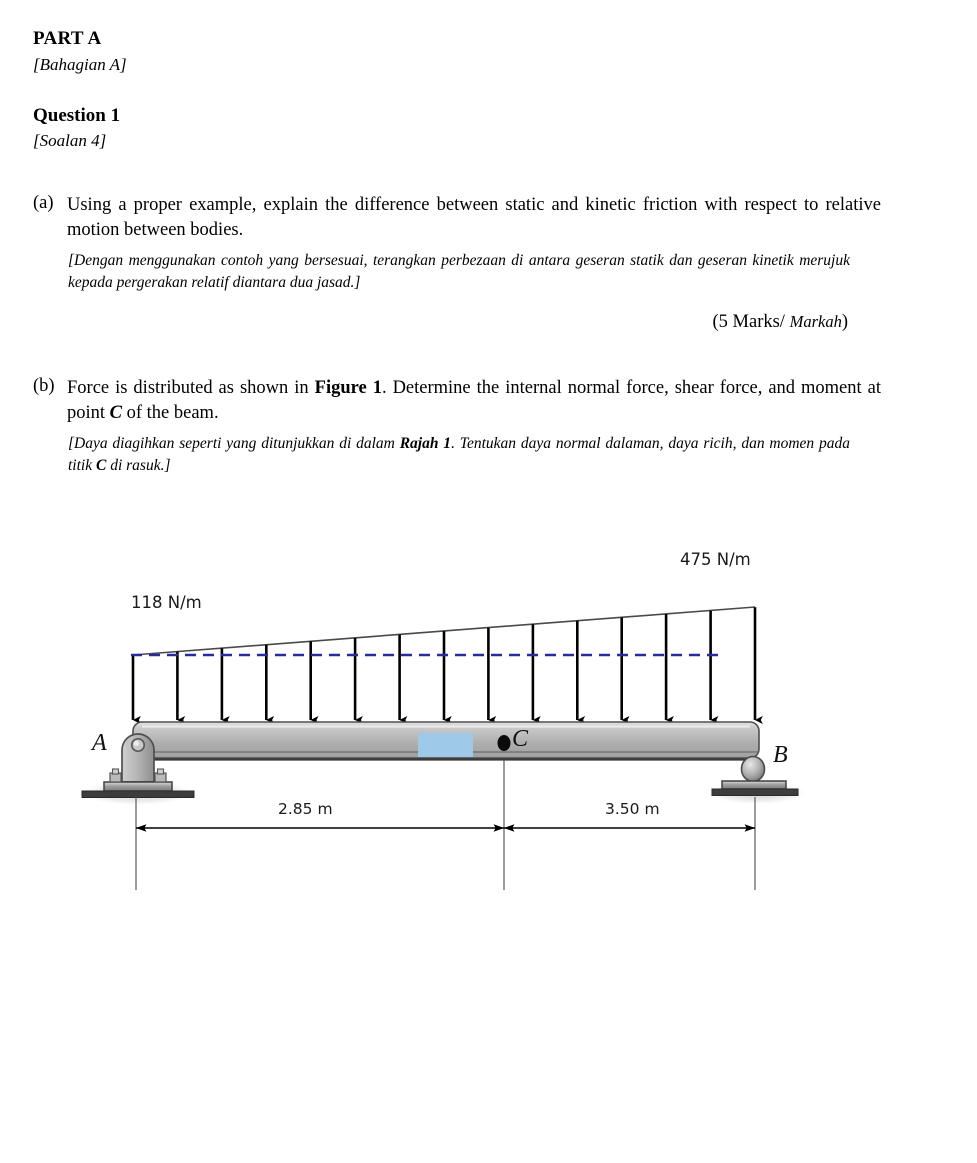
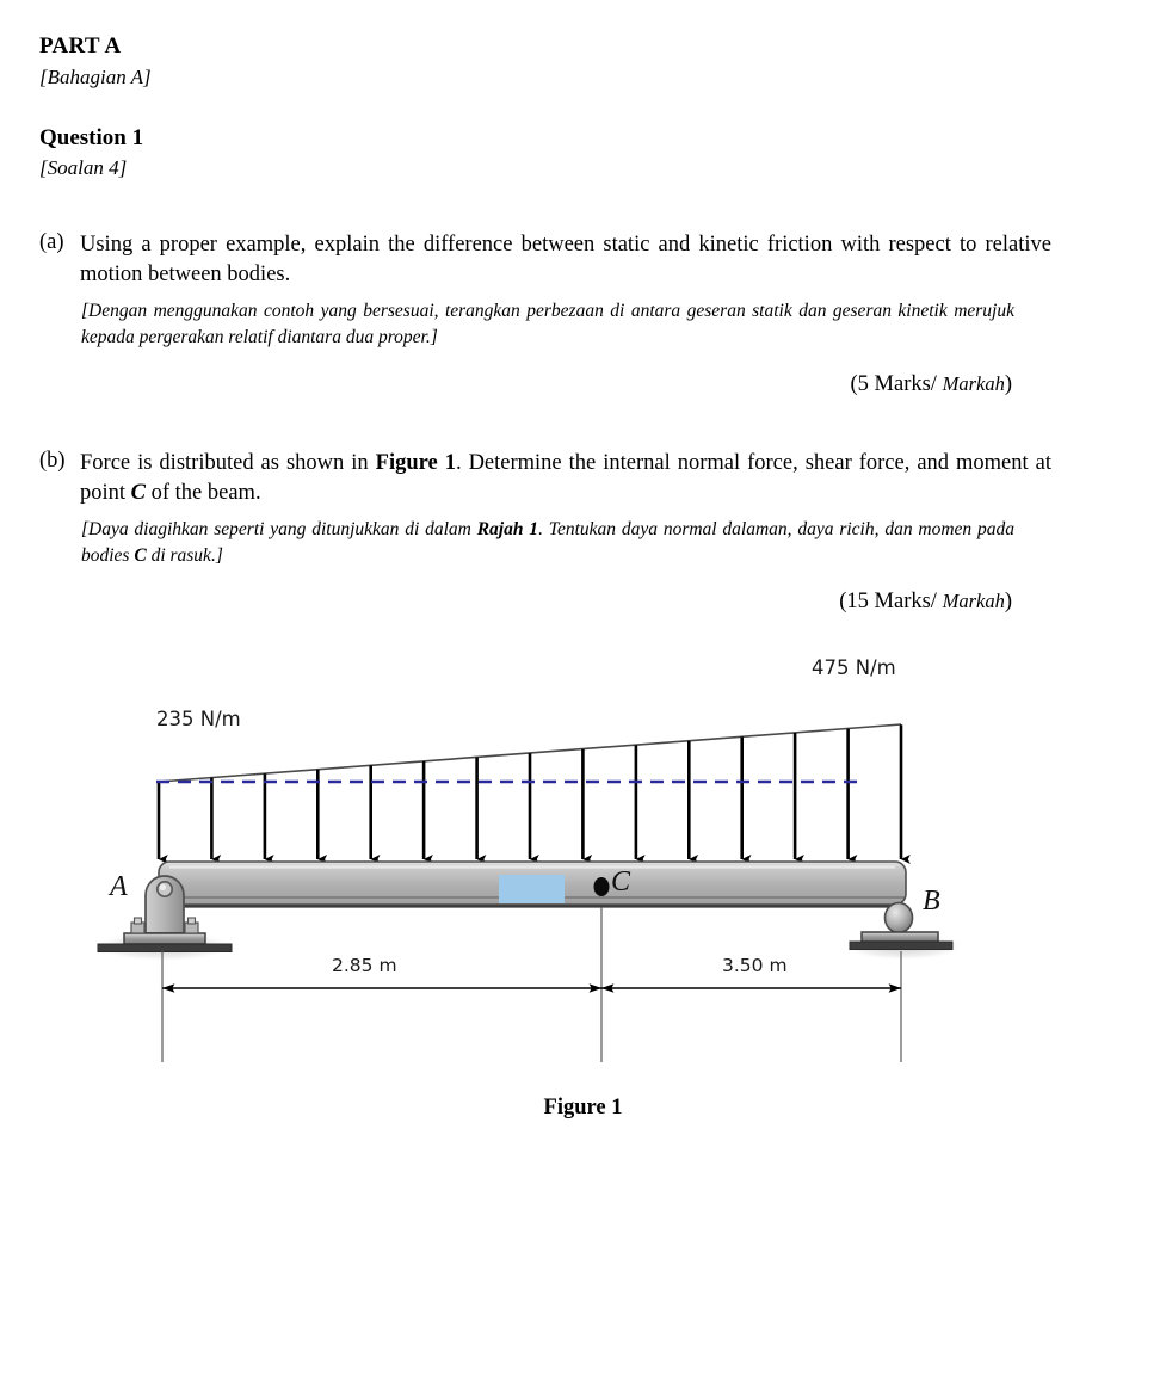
  PART A
  [Bahagian A]
  Question 1
  [Soalan 4]
  (a)
  Using a proper example, explain the difference between static and kinetic friction with respect to relative motion between bodies.
- [Dengan menggunakan contoh yang bersesuai, terangkan perbezaan di antara geseran statik dan geseran kinetik merujuk kepada pergerakan relatif diantara dua jasad.]
+ [Dengan menggunakan contoh yang bersesuai, terangkan perbezaan di antara geseran statik dan geseran kinetik merujuk kepada pergerakan relatif diantara dua proper.]
  (5 Marks/ Markah)
  (b)
  Force is distributed as shown in Figure 1. Determine the internal normal force, shear force, and moment at point C of the beam.
- [Daya diagihkan seperti yang ditunjukkan di dalam Rajah 1. Tentukan daya normal dalaman, daya ricih, dan momen pada titik C di rasuk.]
+ [Daya diagihkan seperti yang ditunjukkan di dalam Rajah 1. Tentukan daya normal dalaman, daya ricih, dan momen pada bodies C di rasuk.]
+ (15 Marks/ Markah)
- 118 N/m
+ 235 N/m
  475 N/m
  A
  B
  C
  2.85 m
  3.50 m
+ Figure 1
